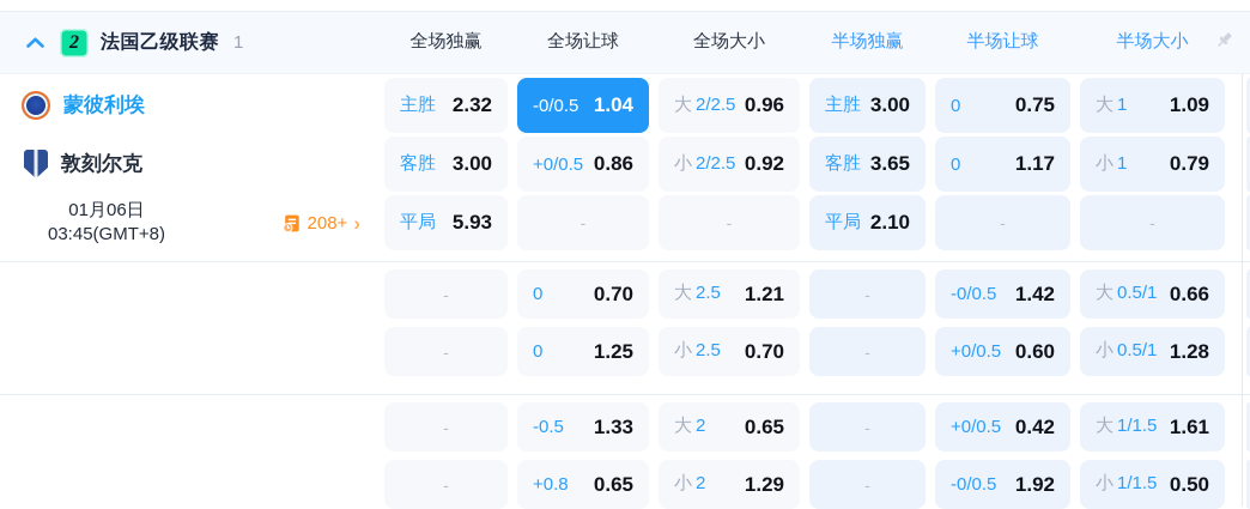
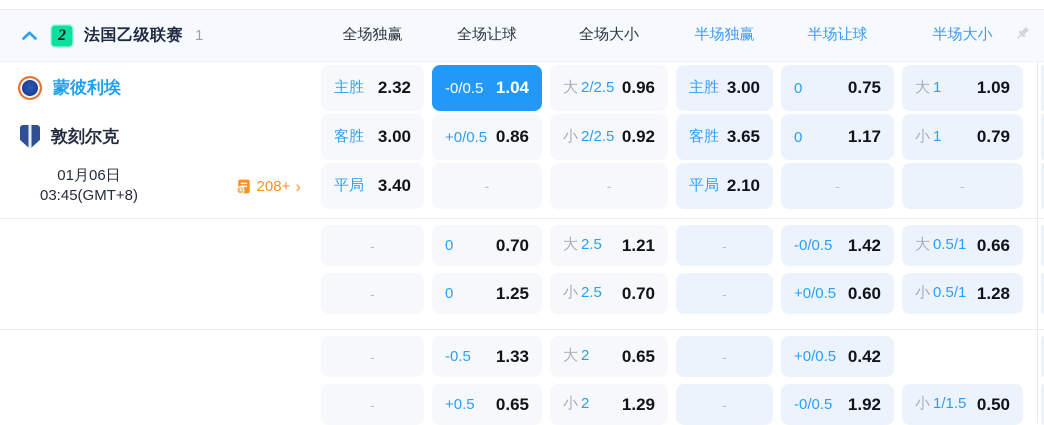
  2
  法国乙级联赛
  1
  全场独赢
  全场让球
  全场大小
  半场独赢
  半场让球
  半场大小
  蒙彼利埃
  主胜
  2.32
  -0/0.5
  1.04
  大 2/2.5
  0.96
  主胜
  3.00
  0
  0.75
  大 1
  1.09
  敦刻尔克
  客胜
  3.00
  +0/0.5
  0.86
  小 2/2.5
  0.92
  客胜
  3.65
  0
  1.17
  小 1
  0.79
  01月06日
  03:45(GMT+8)
  208+
  ›
  平局
- 5.93
+ 3.40
  -
  -
  平局
  2.10
  -
  -
  -
  0
  0.70
  大 2.5
  1.21
  -
  -0/0.5
  1.42
  大 0.5/1
  0.66
  -
  0
  1.25
  小 2.5
  0.70
  -
  +0/0.5
  0.60
  小 0.5/1
  1.28
  -
  -0.5
  1.33
  大 2
  0.65
  -
  +0/0.5
  0.42
- 大 1/1.5
- 1.61
  -
- +0.8
+ +0.5
  0.65
  小 2
  1.29
  -
  -0/0.5
  1.92
  小 1/1.5
  0.50
